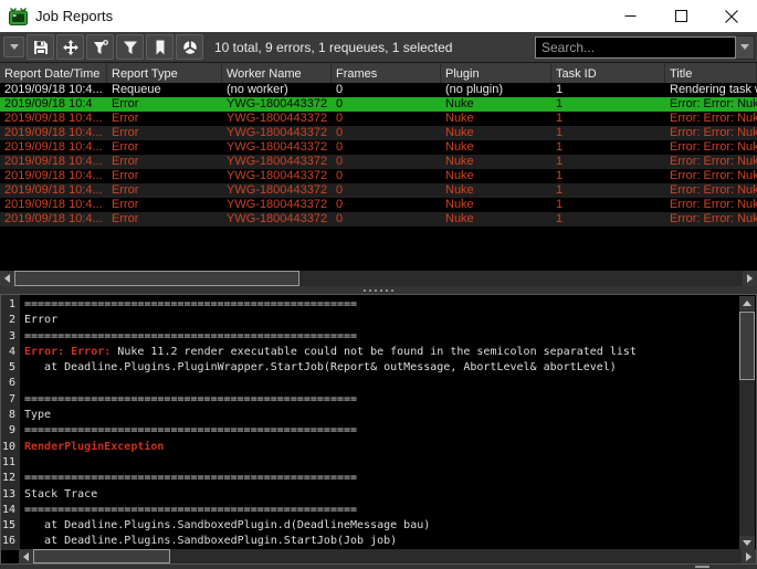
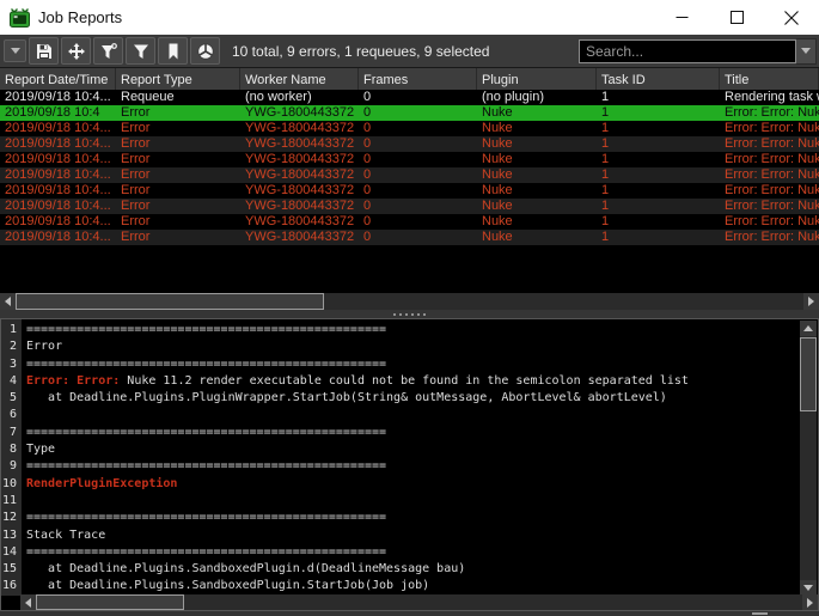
  Job Reports
- 10 total, 9 errors, 1 requeues, 1 selected
+ 10 total, 9 errors, 1 requeues, 9 selected
  Search...
  Report Date/Time
  Report Type
  Worker Name
  Frames
  Plugin
  Task ID
  Title
  2019/09/18 10:4...
  Requeue
  (no worker)
  0
  (no plugin)
  1
  Rendering task
  2019/09/18 10:4
  Error
  YWG-1800443372
  0
  Nuke
  1
  Error: Error: Nuk
  2019/09/18 10:4...
  Error
  YWG-1800443372
  0
  Nuke
  1
  Error: Error: Nuk
  2019/09/18 10:4...
  Error
  YWG-1800443372
  0
  Nuke
  1
  Error: Error: Nuk
  2019/09/18 10:4...
  Error
  YWG-1800443372
  0
  Nuke
  1
  Error: Error: Nuk
  2019/09/18 10:4...
  Error
  YWG-1800443372
  0
  Nuke
  1
  Error: Error: Nuk
  2019/09/18 10:4...
  Error
  YWG-1800443372
  0
  Nuke
  1
  Error: Error: Nuk
  2019/09/18 10:4...
  Error
  YWG-1800443372
  0
  Nuke
  1
  Error: Error: Nuk
  2019/09/18 10:4...
  Error
  YWG-1800443372
  0
  Nuke
  1
  Error: Error: Nuk
  2019/09/18 10:4...
  Error
  YWG-1800443372
  0
  Nuke
  1
  Error: Error: Nuk
  1
  ==================================================
  2
  Error
  3
  ==================================================
  4
  Error: Error: Nuke 11.2 render executable could not be found in the semicolon separated list
  5
- at Deadline.Plugins.PluginWrapper.StartJob(Report& outMessage, AbortLevel& abortLevel)
+ at Deadline.Plugins.PluginWrapper.StartJob(String& outMessage, AbortLevel& abortLevel)
  6
  7
  ==================================================
  8
  Type
  9
  ==================================================
  10
  RenderPluginException
  11
  12
  ==================================================
  13
  Stack Trace
  14
  ==================================================
  15
  at Deadline.Plugins.SandboxedPlugin.d(DeadlineMessage bau)
  16
  at Deadline.Plugins.SandboxedPlugin.StartJob(Job job)
